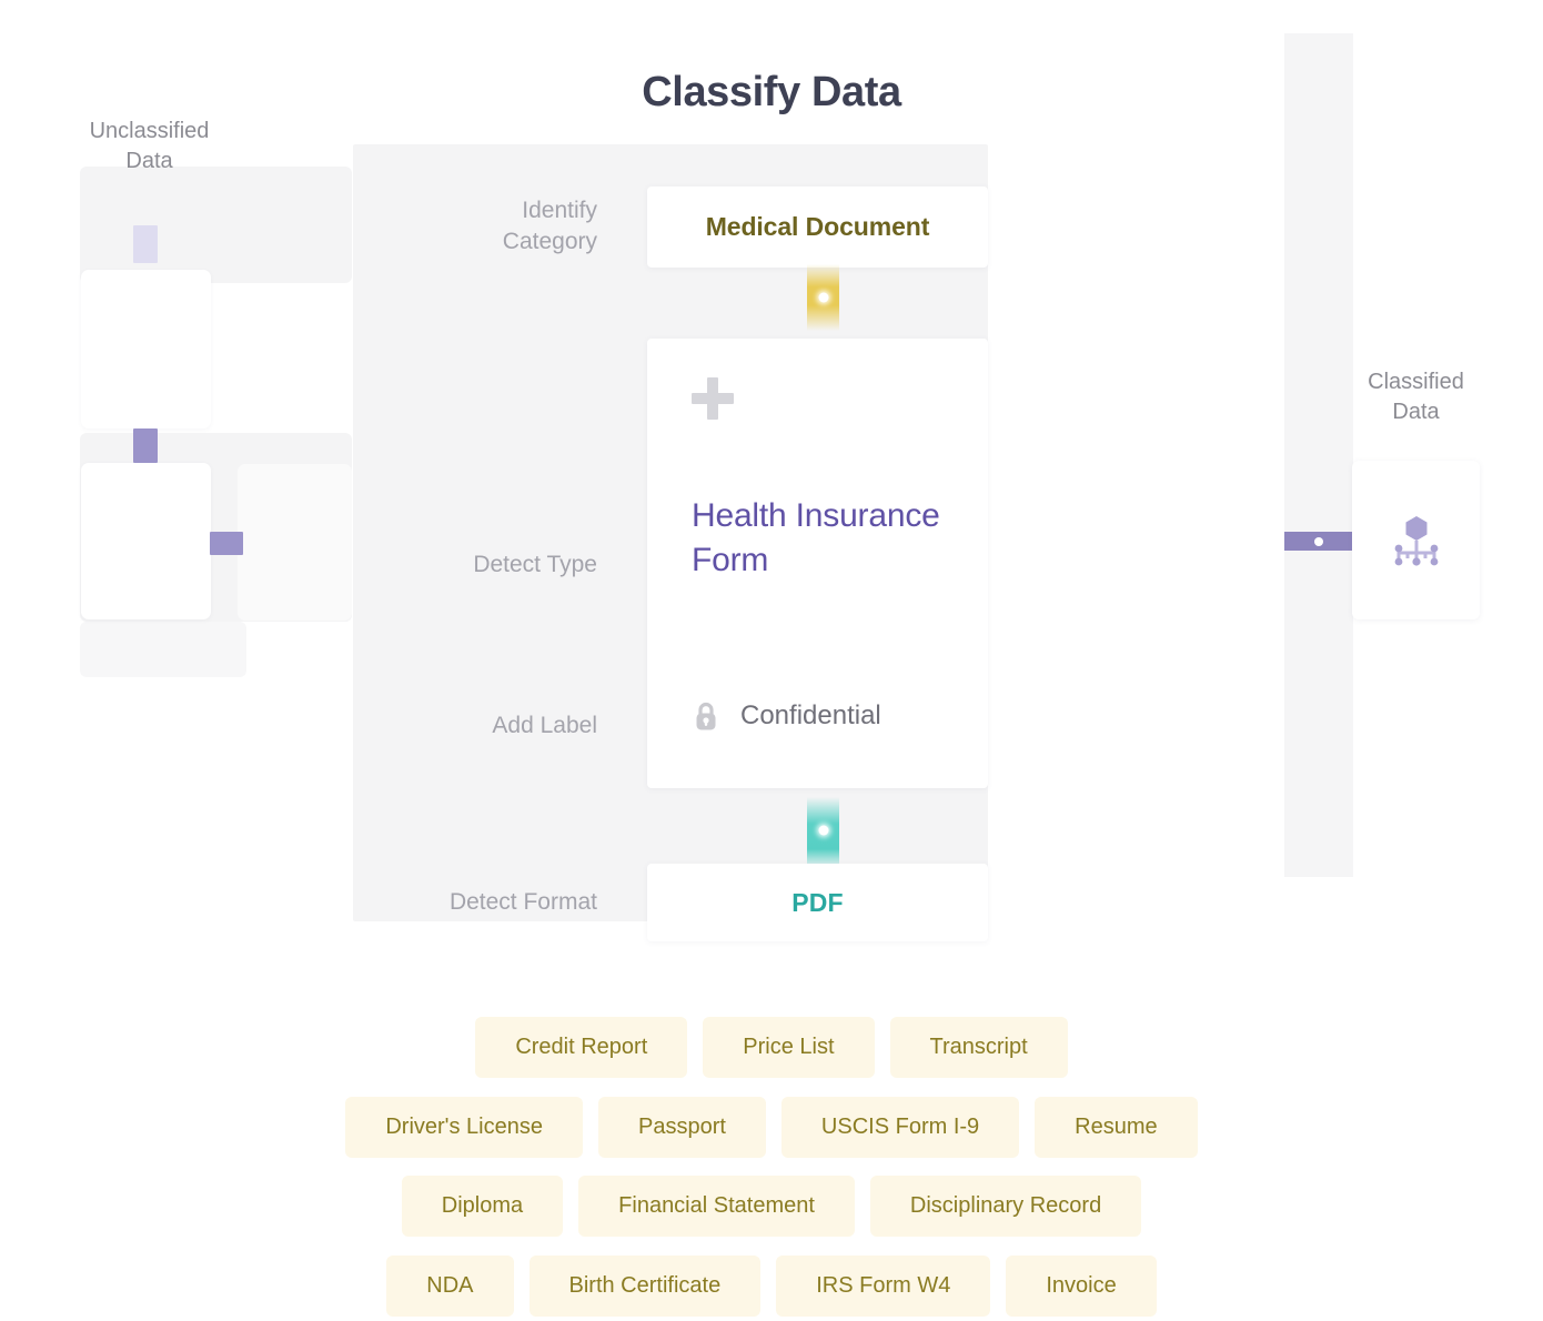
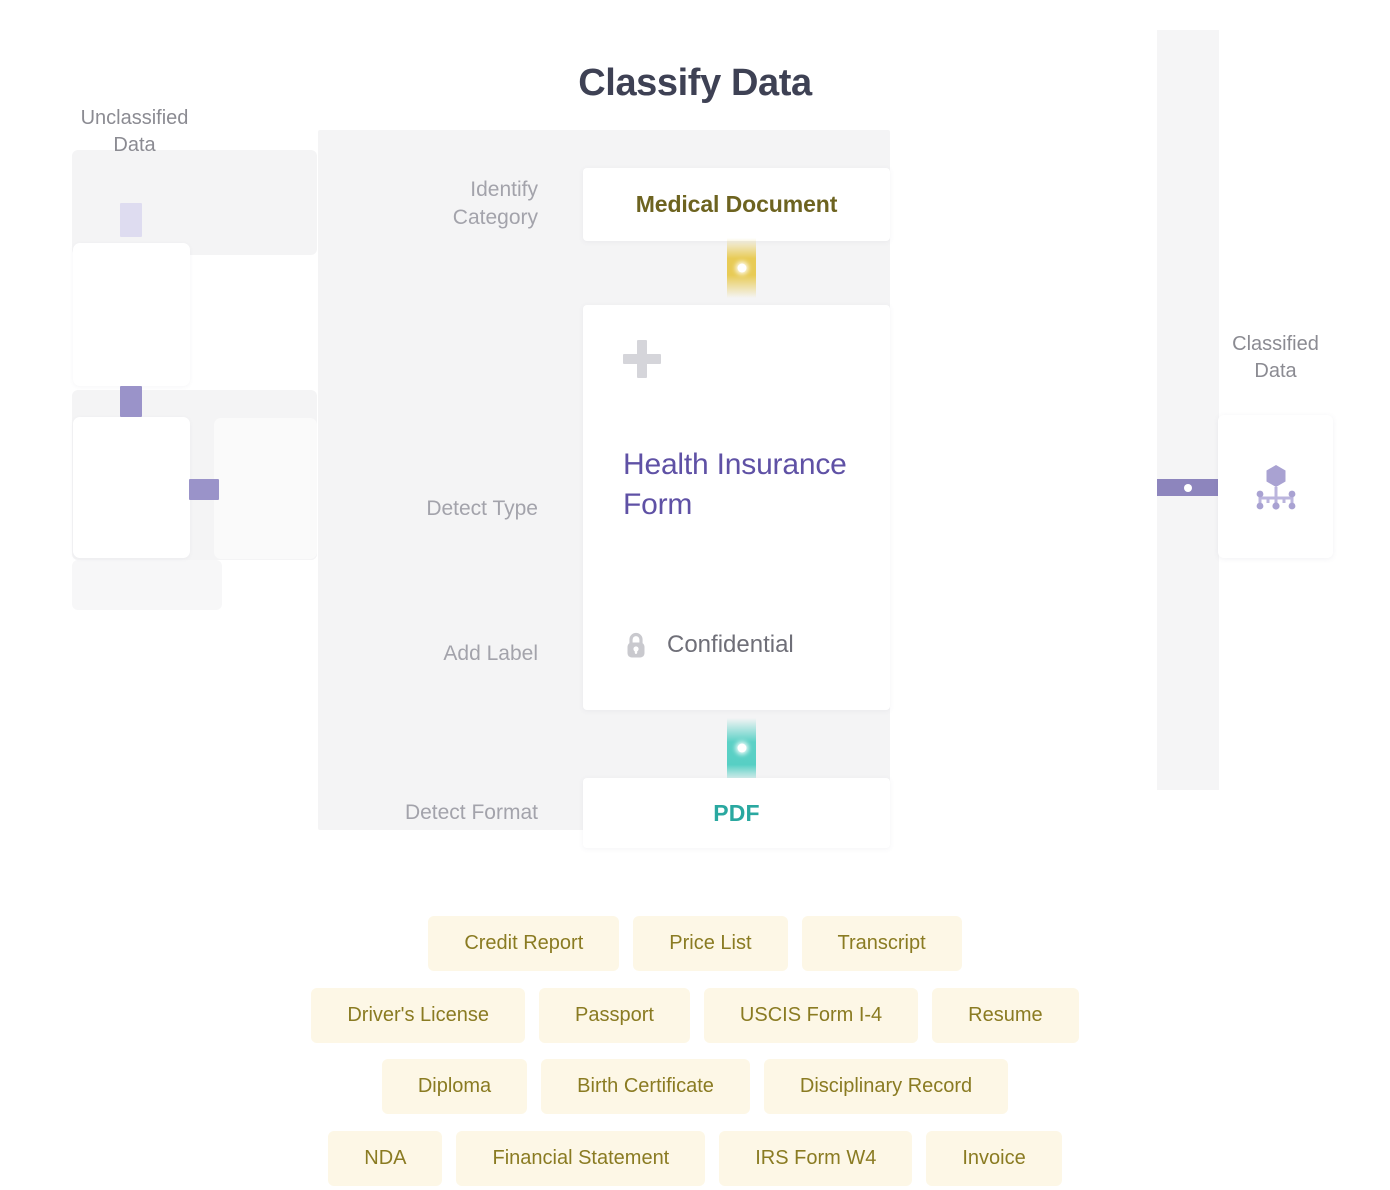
  Classify Data
  Unclassified
  Data
  Classified
  Data
  Identify
  Category
  Detect Type
  Add Label
  Detect Format
  Medical Document
  Health Insurance Form
  Confidential
  PDF
  Credit Report
  Price List
  Transcript
  Driver's License
  Passport
- USCIS Form I-9
+ USCIS Form I-4
  Resume
  Diploma
- Financial Statement
+ Birth Certificate
  Disciplinary Record
  NDA
- Birth Certificate
+ Financial Statement
  IRS Form W4
  Invoice
